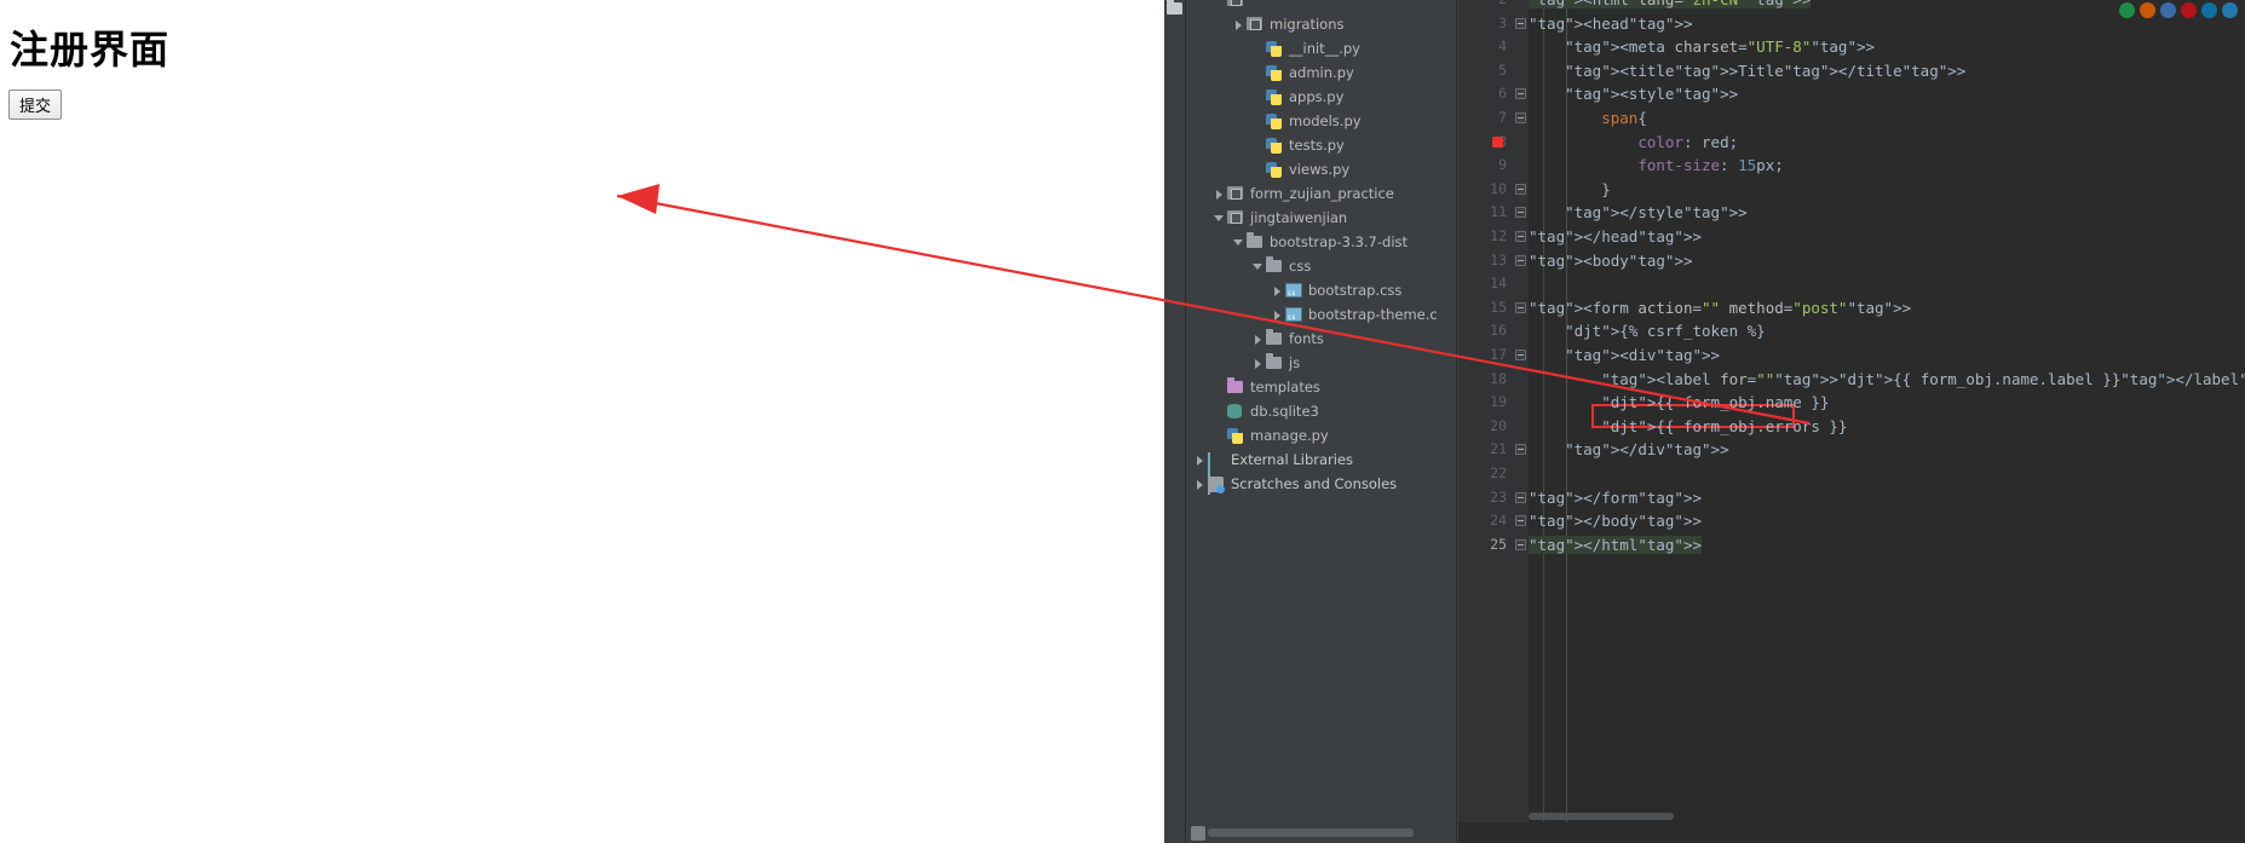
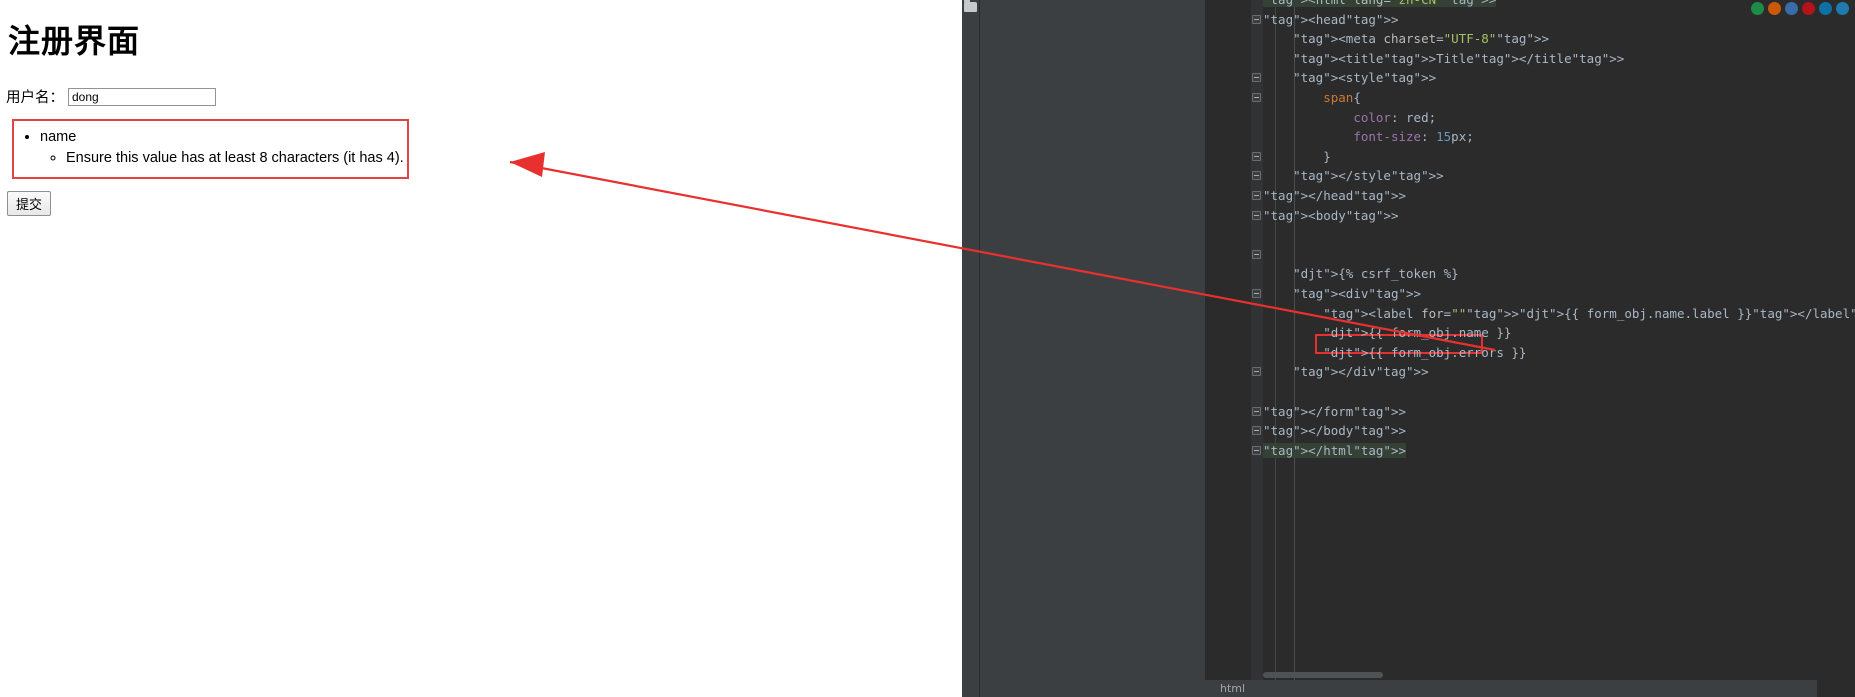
  注册界面
+ 用户名：
+ dong
+ name
+ Ensure this value has at least 8 characters (it has 4).
  提交
- migrations
- __init__.py
- admin.py
- apps.py
- models.py
- tests.py
- views.py
- form_zujian_practice
- jingtaiwenjian
- bootstrap-3.3.7-dist
- css
- bootstrap.css
- bootstrap-theme.c
- fonts
- js
- templates
- db.sqlite3
- manage.py
- External Libraries
- Scratches and Consoles
- 3
- 4
- 5
- 6
- 7
- 9
- 10
- 11
- 12
- 13
- 14
- 15
- 16
- 17
- 18
- 19
- 20
- 21
- 22
- 23
- 24
- 25
  "tag"><head"tag">>
  "tag"><meta charset="UTF-8""tag">>
  "tag"><title"tag">>Title"tag"></title"tag">>
  "tag"><style"tag">>
  span{
  color: red;
  font-size: 15px;
  }
  "tag"></style"tag">>
  "tag"></head"tag">>
  "tag"><body"tag">>
- "tag"><form action="" method="post""tag">>
  "djt">{% csrf_token %}
  "tag"><div"tag">>
  "tag"><label for="""tag">>"djt">{{ form_obj.name.label }}"tag"></label"
  "djt">{{ fm_obj.name }}
  "djt">{{ form_obj.errors }}
  "tag"></div"tag">>
  "tag"></form"tag">>
  "tag"></body"tag">>
  "tag"></html"tag">>
+ html
